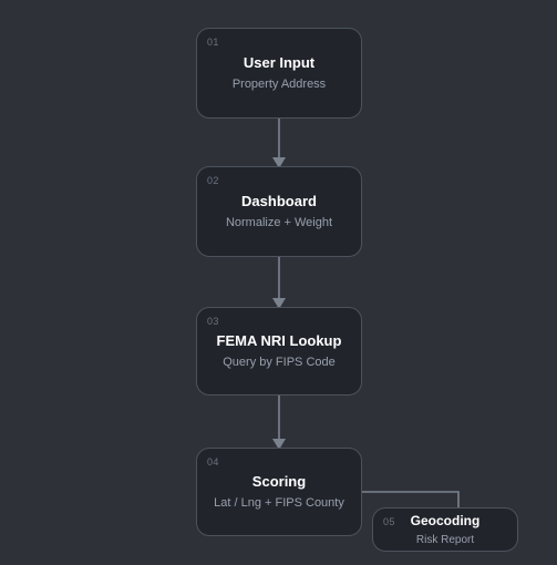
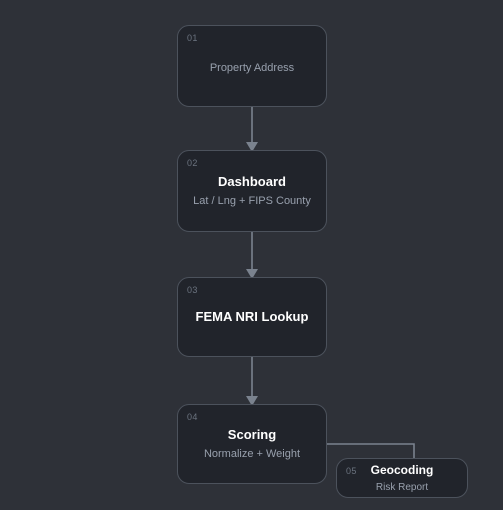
  01
- User Input
  Property Address
  02
  Dashboard
- Normalize + Weight
+ Lat / Lng + FIPS County
  03
  FEMA NRI Lookup
- Query by FIPS Code
  04
  Scoring
- Lat / Lng + FIPS County
+ Normalize + Weight
  05
  Geocoding
  Risk Report
